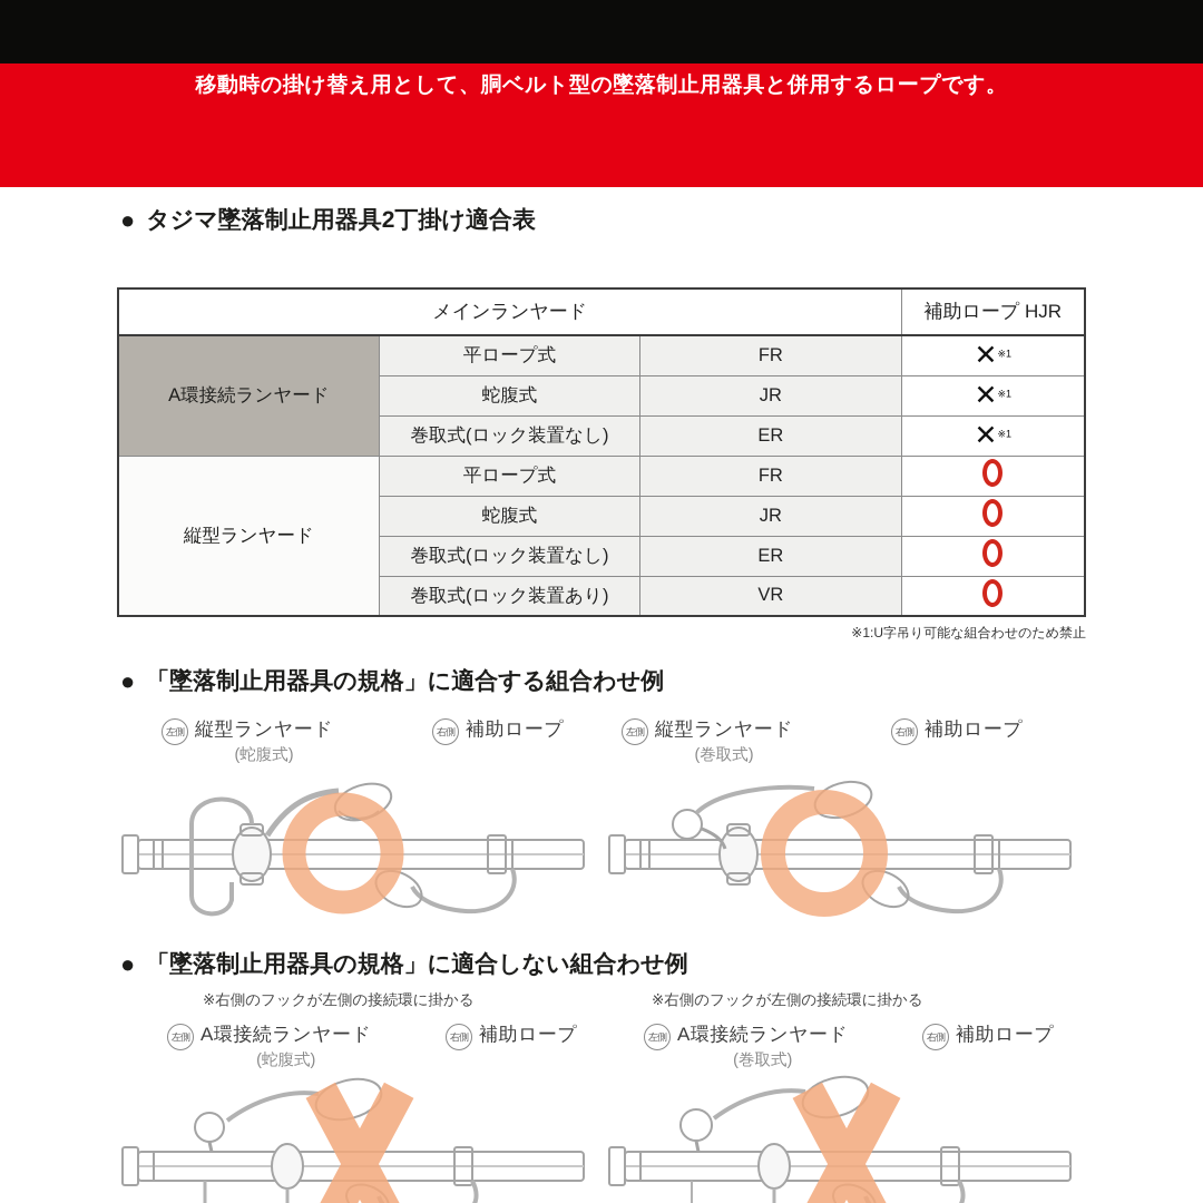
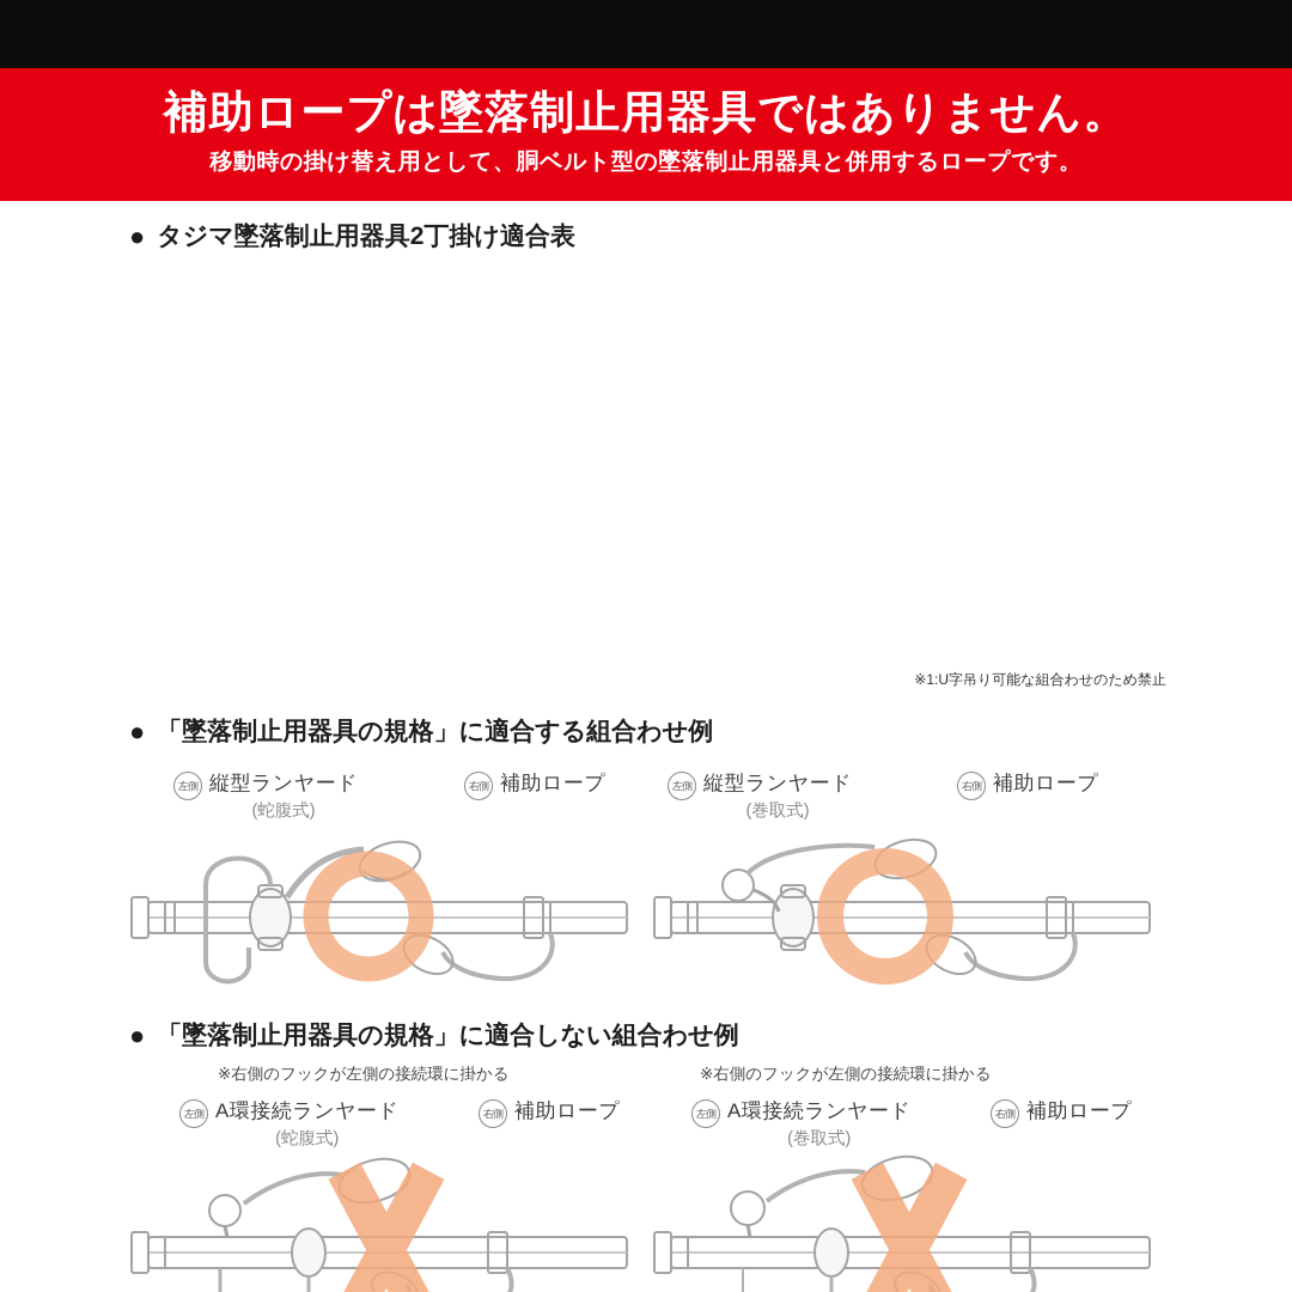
+ 補助ロープは墜落制止用器具ではありません。
  移動時の掛け替え用として、胴ベルト型の墜落制止用器具と併用するロープです。
  ●
  タジマ墜落制止用器具2丁掛け適合表
- メインランヤード	補助ロープ HJR
- A環接続ランヤード	平ロープ式	FR	✕※1
- 蛇腹式	JR	✕※1
- 巻取式(ロック装置なし)	ER	✕※1
- 縦型ランヤード	平ロープ式	FR
- 蛇腹式	JR
- 巻取式(ロック装置なし)	ER
- 巻取式(ロック装置あり)	VR
  ※1:U字吊り可能な組合わせのため禁止
  ●
  「墜落制止用器具の規格」に適合する組合わせ例
  左側
  縦型ランヤード
  (蛇腹式)
  右側
  補助ロープ
  左側
  縦型ランヤード
  (巻取式)
  右側
  補助ロープ
  ●
  「墜落制止用器具の規格」に適合しない組合わせ例
  ※右側のフックが左側の接続環に掛かる
  ※右側のフックが左側の接続環に掛かる
  左側
  A環接続ランヤード
  (蛇腹式)
  右側
  補助ロープ
  左側
  A環接続ランヤード
  (巻取式)
  右側
  補助ロープ
